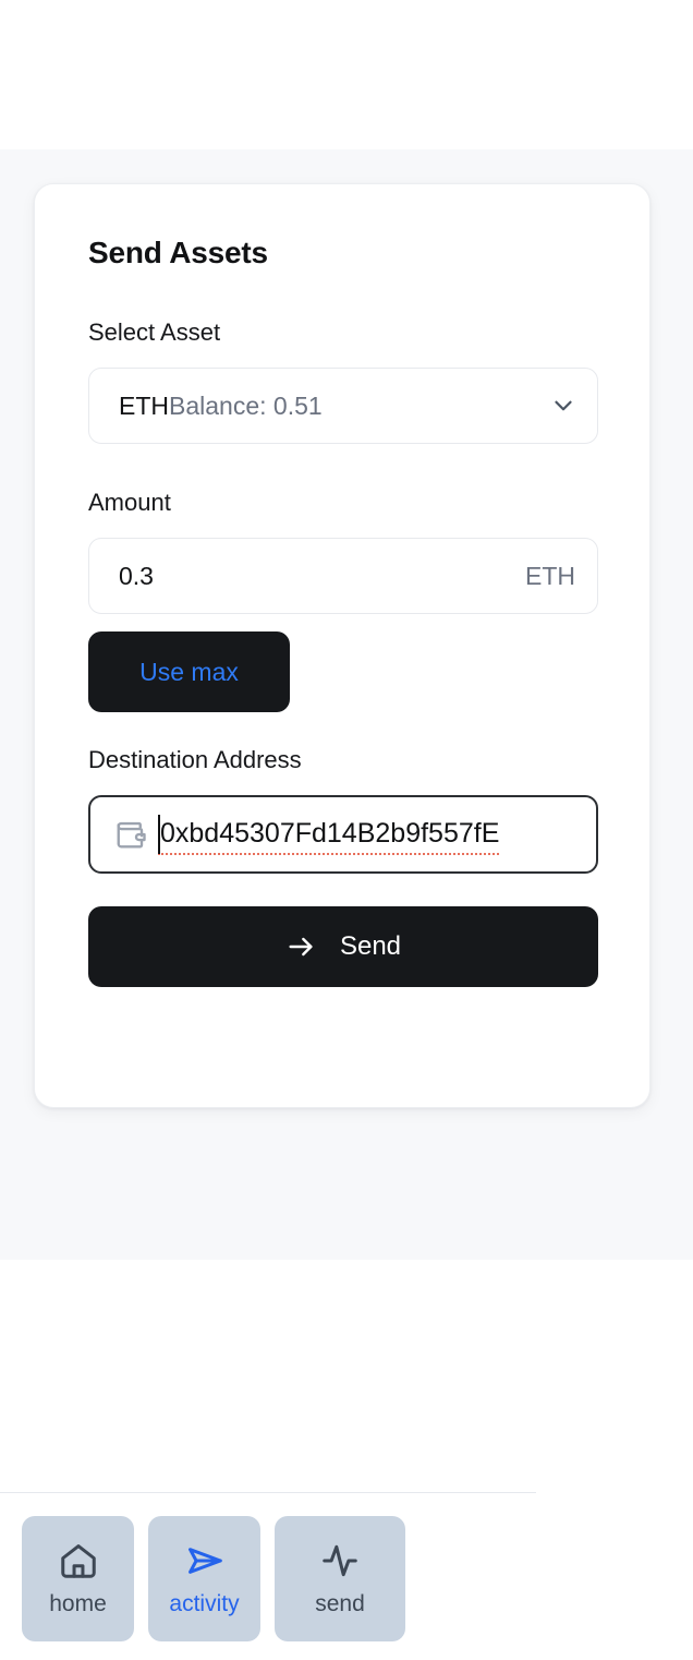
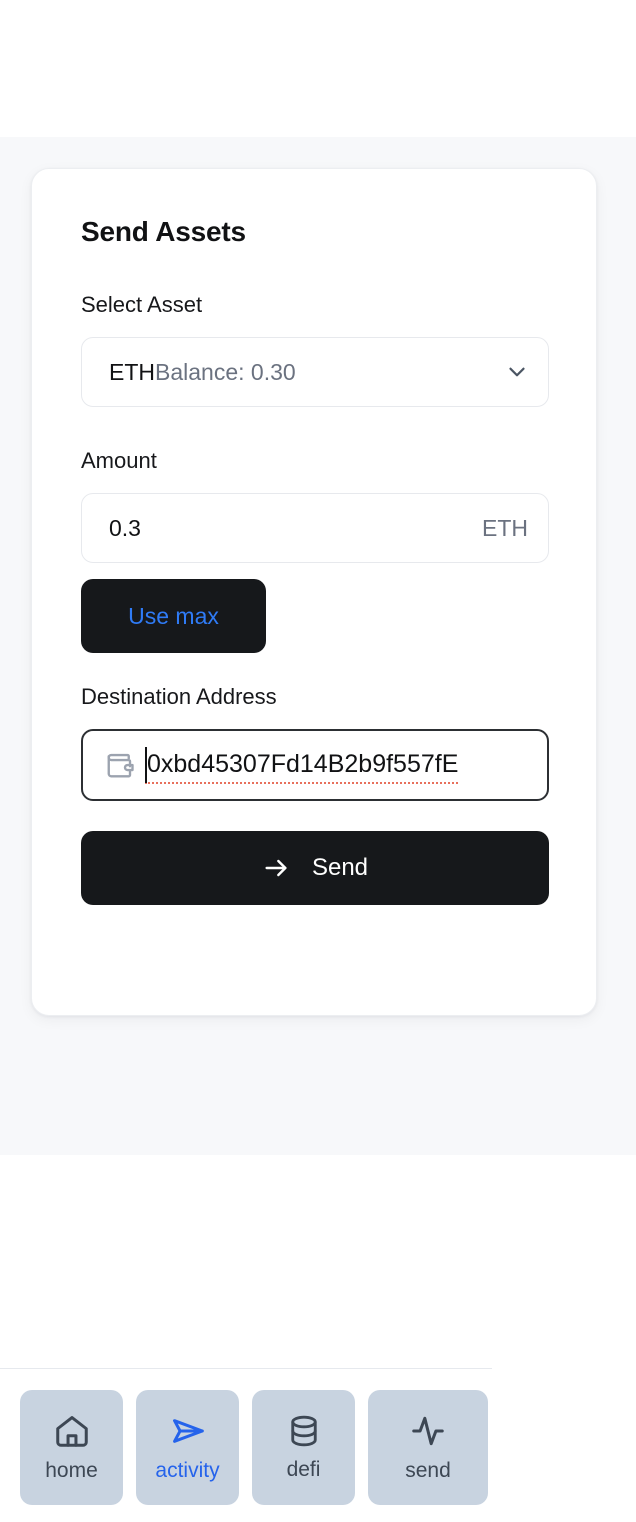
  Send Assets
  Select Asset
- ETHBalance: 0.51
+ ETHBalance: 0.30
  Amount
  0.3
  ETH
  Use max
  Destination Address
  0xbd45307Fd14B2b9f557fE
  Send
  home
  activity
+ defi
  send
